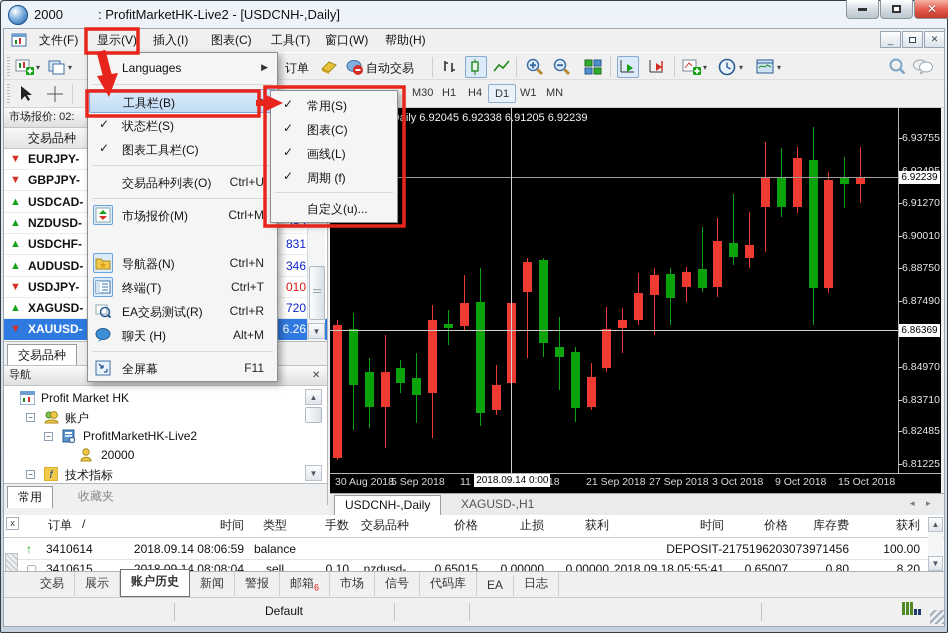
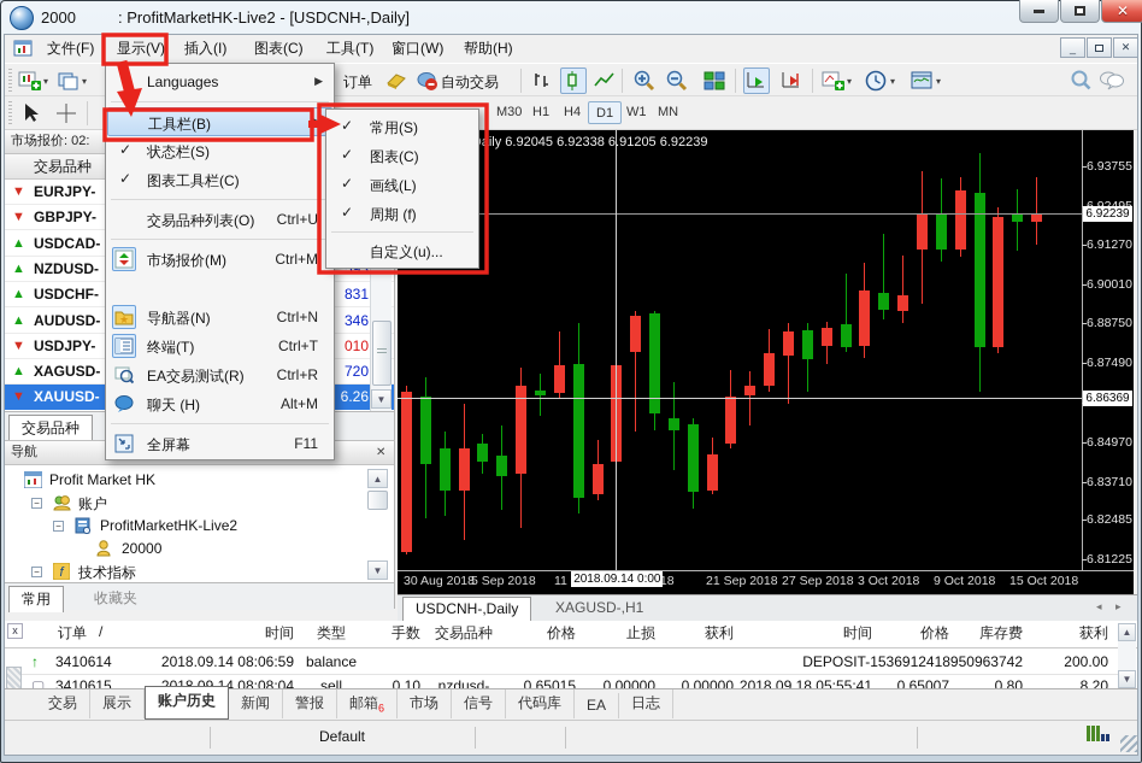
  2000
  : ProfitMarketHK-Live2 - [USDCNH-,Daily]
  ✕
  文件(F)
  显示(V)
  插入(I)
  图表(C)
  工具(T)
  窗口(W)
  帮助(H)
  _
  ✕
  ▾
  ▾
  订单
  自动交易
  ▾
  ▾
  ▾
  M30
  H1
  H4
  D1
  W1
  MN
  市场报价: 02:
  交易品种
  ▼
  EURJPY-
  ▼
  GBPJPY-
  ▲
  USDCAD-
  ▲
  NZDUSD-
  ▲
  USDCHF-
  831
  ▲
  AUDUSD-
  346
  ▼
  USDJPY-
  010
  ▲
  XAGUSD-
  720
  ▼
  XAUUSD-
  6.26
  ▼
  交易品种
  导航
  ✕
  Profit Market HK
  −
  账户
  −
  ProfitMarketHK-Live2
  20000
  −
  f
  技术指标
  ▲
  ▼
  常用
  收藏夹
  ily 6.92045 6.92338 6.91205 6.92239
  6.93755
  6.91270
  6.90010
  6.88750
  6.87490
  6.84970
  6.83710
  6.82485
  6.81225
  30 Aug 2018
  5 Sep 2018
  11
  21 Sep 2018
  27 Sep 2018
  3 Oct 2018
  9 Oct 2018
  15 Oct 2018
  6.92239
  6.86369
  2018.09.14 0:00
  USDCNH-,Daily
  XAGUSD-,H1
  ◂
  ▸
  x
  订单
  时间
  类型
  手数
  交易品种
  价格
  止损
  获利
  时间
  价格
  库存费
  获利
  /
  ↑
  3410614
  2018.09.14 08:06:59
  balance
- 100.00
+ 200.00
- DEPOSIT-2175196203073971456
+ DEPOSIT-1536912418950963742
  ▢
  3410615
  sell
  0.10
  nzdusd-
  0.65015
  0.00000
  0.00000
  2018.09.18 05:55:41
  0.65007
  0.80
  8.20
  ▲
  ▼
  交易
  展示
  账户历史
  新闻
  警报
  邮箱6
  市场
  信号
  代码库
  EA
  日志
  Default
  Languages
  ▶
  工具栏(B)
  ✓
  状态栏(S)
  ✓
  图表工具栏(C)
  交易品种列表(O)
  Ctrl+U
  市场报价(M)
  Ctrl+M
  ★
  导航器(N)
  Ctrl+N
  终端(T)
  Ctrl+T
  EA交易测试(R)
  Ctrl+R
  聊天 (H)
  Alt+M
  全屏幕
  F11
  ✓
  常用(S)
  ✓
  图表(C)
  ✓
  画线(L)
  ✓
  周期 (f)
  自定义(u)...
